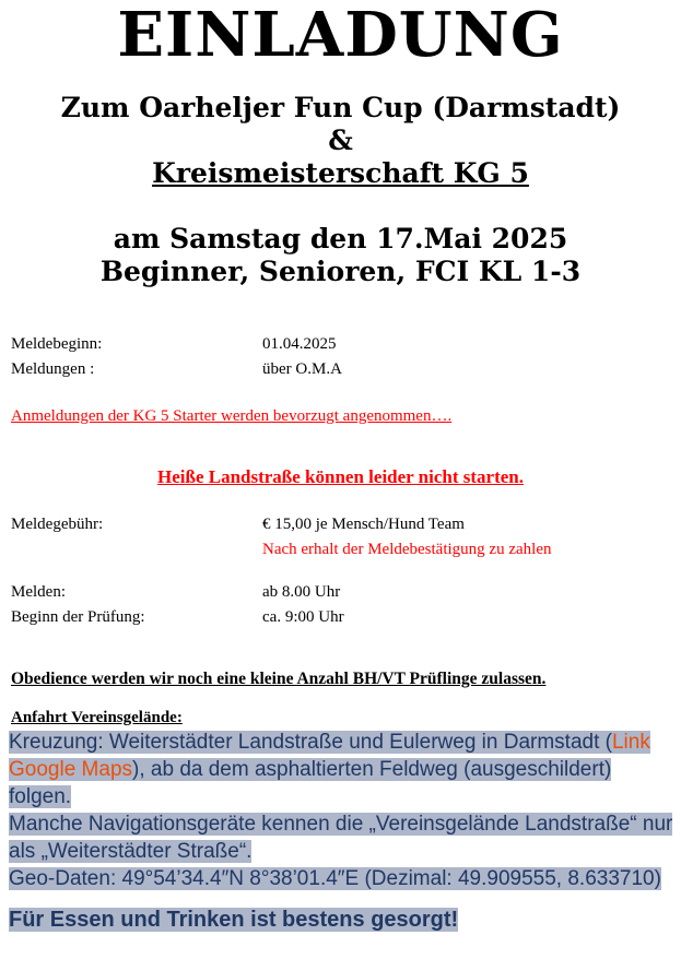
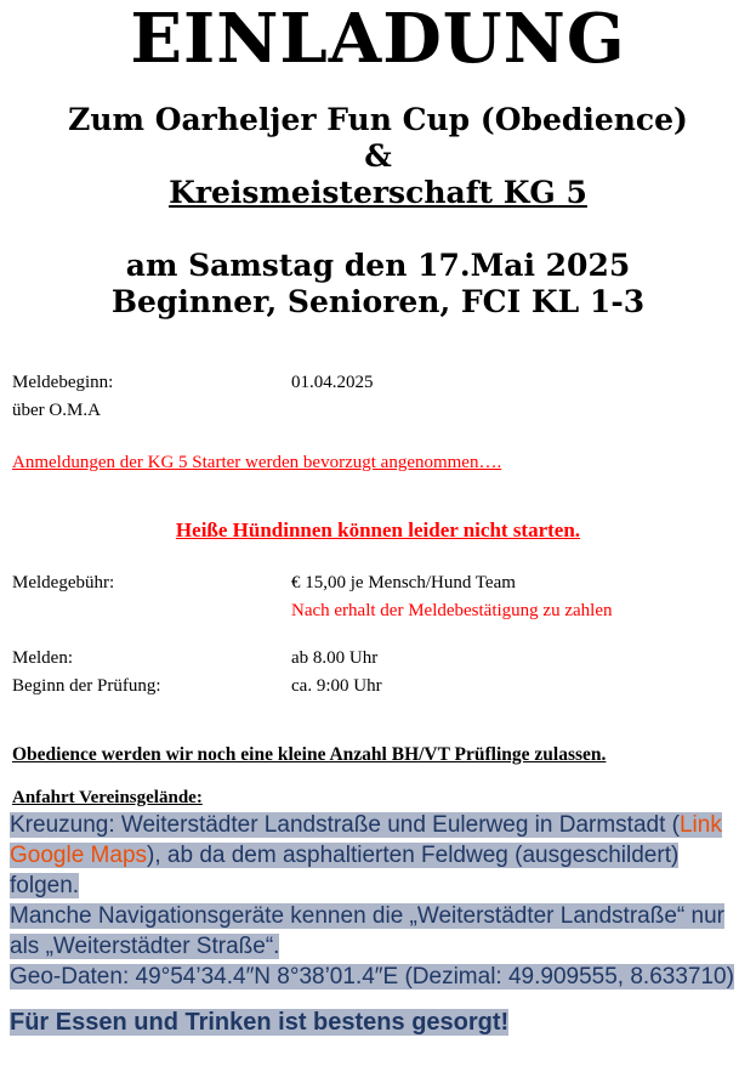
  EINLADUNG
- Zum Oarheljer Fun Cup (Darmstadt)
+ Zum Oarheljer Fun Cup (Obedience)
  &
  Kreismeisterschaft KG 5
  am Samstag den 17.Mai 2025
  Beginner, Senioren, FCI KL 1-3
  Meldebeginn:
  01.04.2025
- Meldungen :
  über O.M.A
  Anmeldungen der KG 5 Starter werden bevorzugt angenommen….
- Heiße Landstraße können leider nicht starten.
+ Heiße Hündinnen können leider nicht starten.
  Meldegebühr:
  € 15,00 je Mensch/Hund Team
  Nach erhalt der Meldebestätigung zu zahlen
  Melden:
  ab 8.00 Uhr
  Beginn der Prüfung:
  ca. 9:00 Uhr
  Obedience werden wir noch eine kleine Anzahl BH/VT Prüflinge zulassen.
  Anfahrt Vereinsgelände:
  Kreuzung: Weiterstädter Landstraße und Eulerweg in Darmstadt (Link
  Google Maps), ab da dem asphaltierten Feldweg (ausgeschildert) folgen.
- Manche Navigationsgeräte kennen die „Vereinsgelände Landstraße“ nur
+ Manche Navigationsgeräte kennen die „Weiterstädter Landstraße“ nur
  als „Weiterstädter Straße“.
  Geo-Daten: 49°54’34.4″N 8°38’01.4″E (Dezimal: 49.909555, 8.633710)
  Für Essen und Trinken ist bestens gesorgt!
